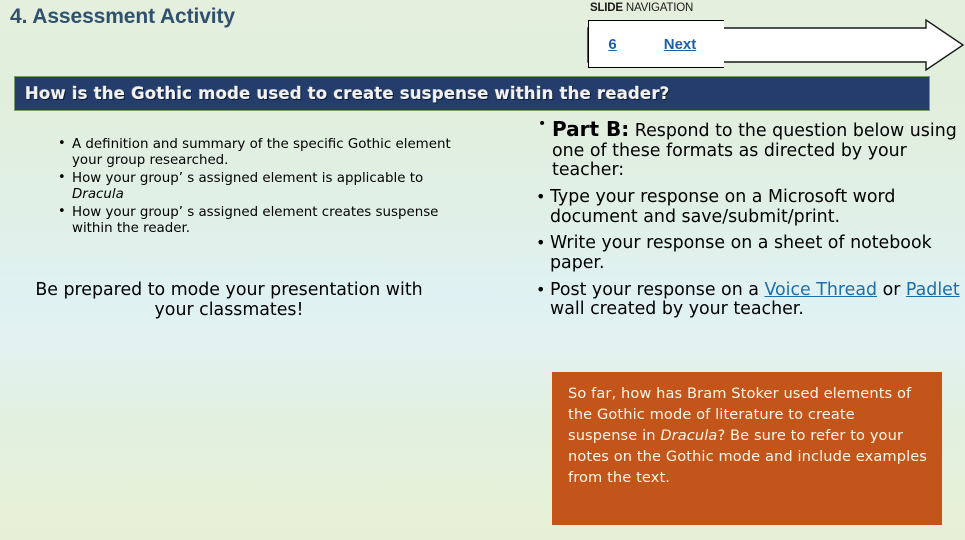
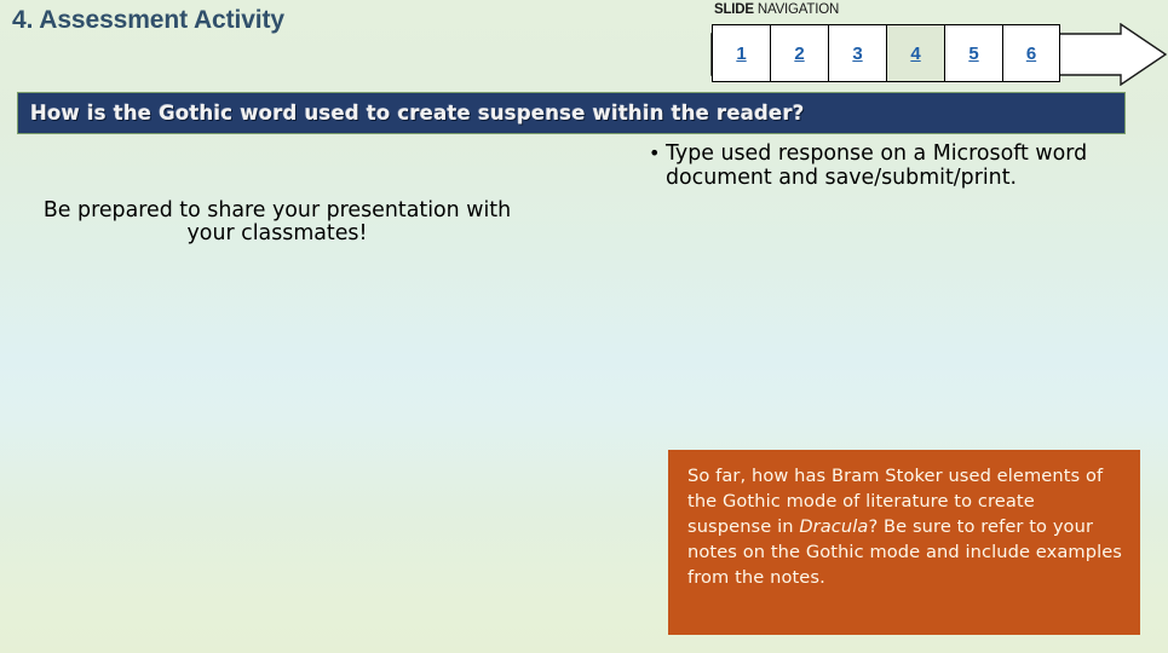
  4. Assessment Activity
  SLIDE NAVIGATION
+ 1
+ 2
+ 3
+ 4
+ 5
  6
- Next
- How is the Gothic mode used to create suspense within the reader?
+ How is the Gothic word used to create suspense within the reader?
- A definition and summary of the specific Gothic element your group researched.
- How your group’ s assigned element is applicable to Dracula
- How your group’ s assigned element creates suspense within the reader.
- Be prepared to mode your presentation with your classmates!
+ Be prepared to share your presentation with your classmates!
- Part B: Respond to the question below using one of these formats as directed by your teacher:
- Type your response on a Microsoft word document and save/submit/print.
+ Type used response on a Microsoft word document and save/submit/print.
- Write your response on a sheet of notebook paper.
- Post your response on a Voice Thread or Padlet wall created by your teacher.
- So far, how has Bram Stoker used elements of the Gothic mode of literature to create suspense in Dracula? Be sure to refer to your notes on the Gothic mode and include examples from the text.
+ So far, how has Bram Stoker used elements of the Gothic mode of literature to create suspense in Dracula? Be sure to refer to your notes on the Gothic mode and include examples from the notes.
